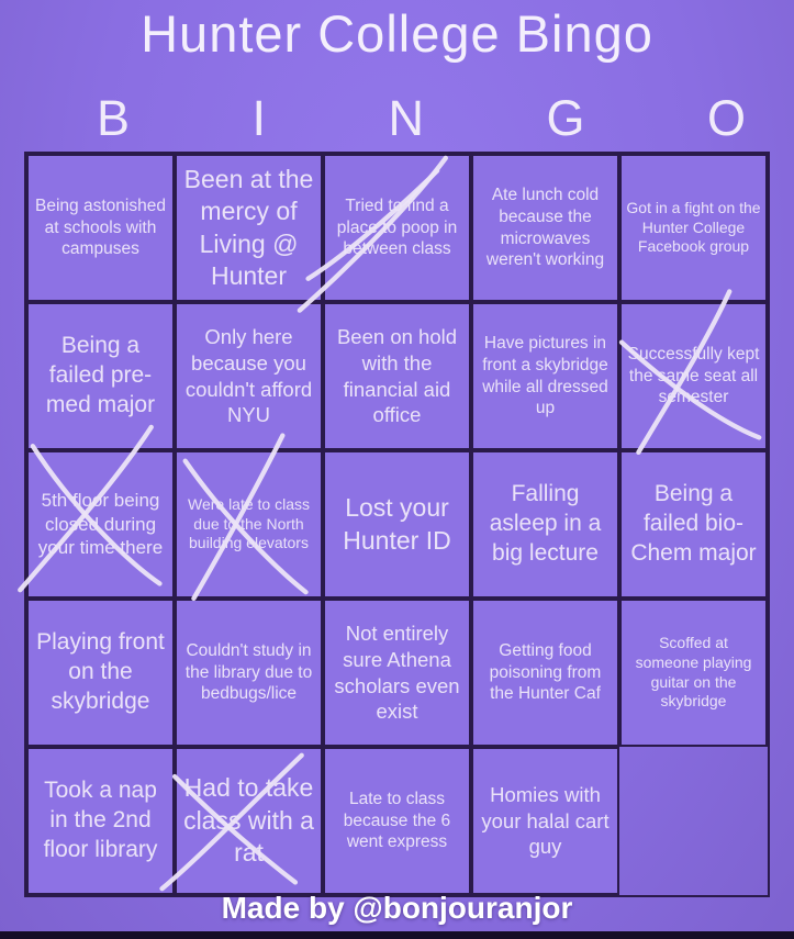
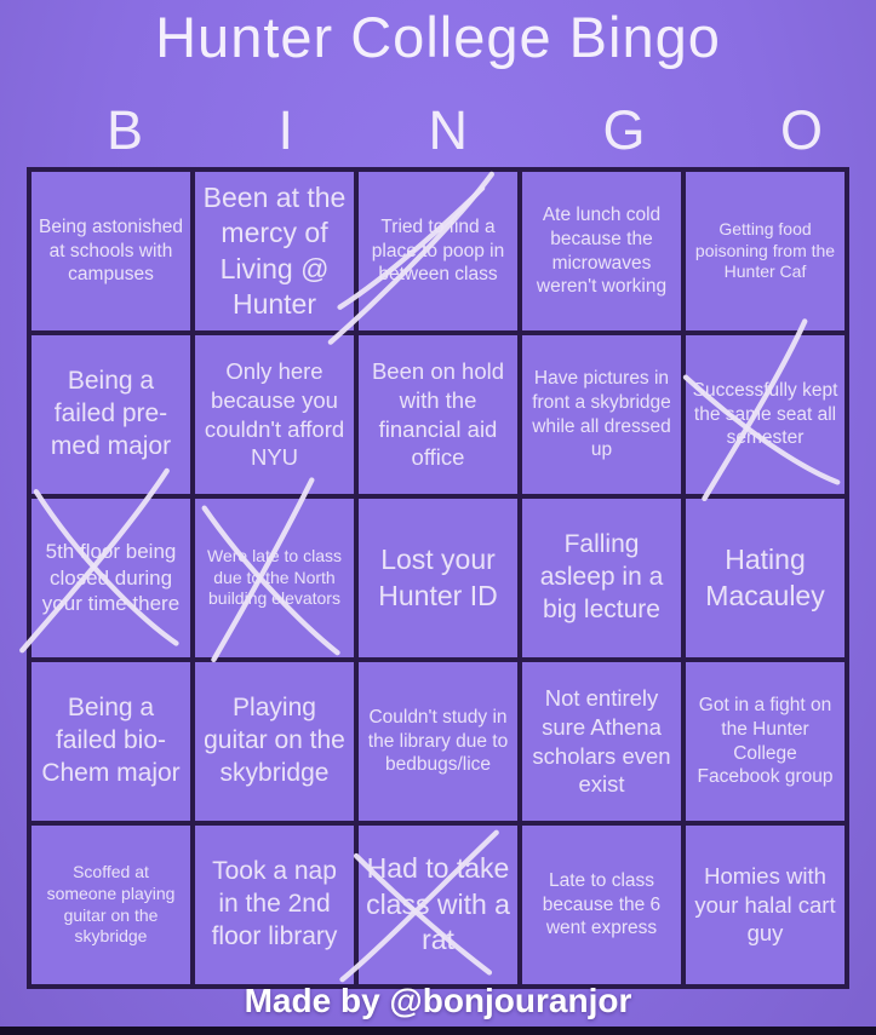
  Hunter College Bingo
  B
  I
  N
  G
  O
  Being astonished at schools with campuses
  Been at the mercy of Living @ Hunter
  Tried t find a placo poop in eween class
  Ate lunch cold because the microwaves weren't working
- Got in a fight on the Hunter College Facebook group
+ Getting food poisoning from the Hunter Caf
  Being a failed pre-med major
  Only here because you couldn't afford NYU
  Been on hold with the financial aid office
  Have pictures in front a skybridge while all dressed up
  uccessully kept theae seat all smester
  5thlor being close during your time there
  Wer lat to class due t the North buildnglevators
  Lost your Hunter ID
  Falling asleep in a big lecture
+ Hating Macauley
  Being a failed bio- Chem major
- Playing front on the skybridge
+ Playing guitar on the skybridge
  Couldn't study in the library due to bedbugs/lice
  Not entirely sure Athena scholars even exist
- Getting food poisoning from the Hunter Caf
+ Got in a fight on the Hunter College Facebook group
  Scoffed at someone playing guitar on the skybridge
  Took a nap in the 2nd floor library
  Had toake cla with a ra
  Late to class because the 6 went express
  Homies with your halal cart guy
  Made by @bonjouranjor
